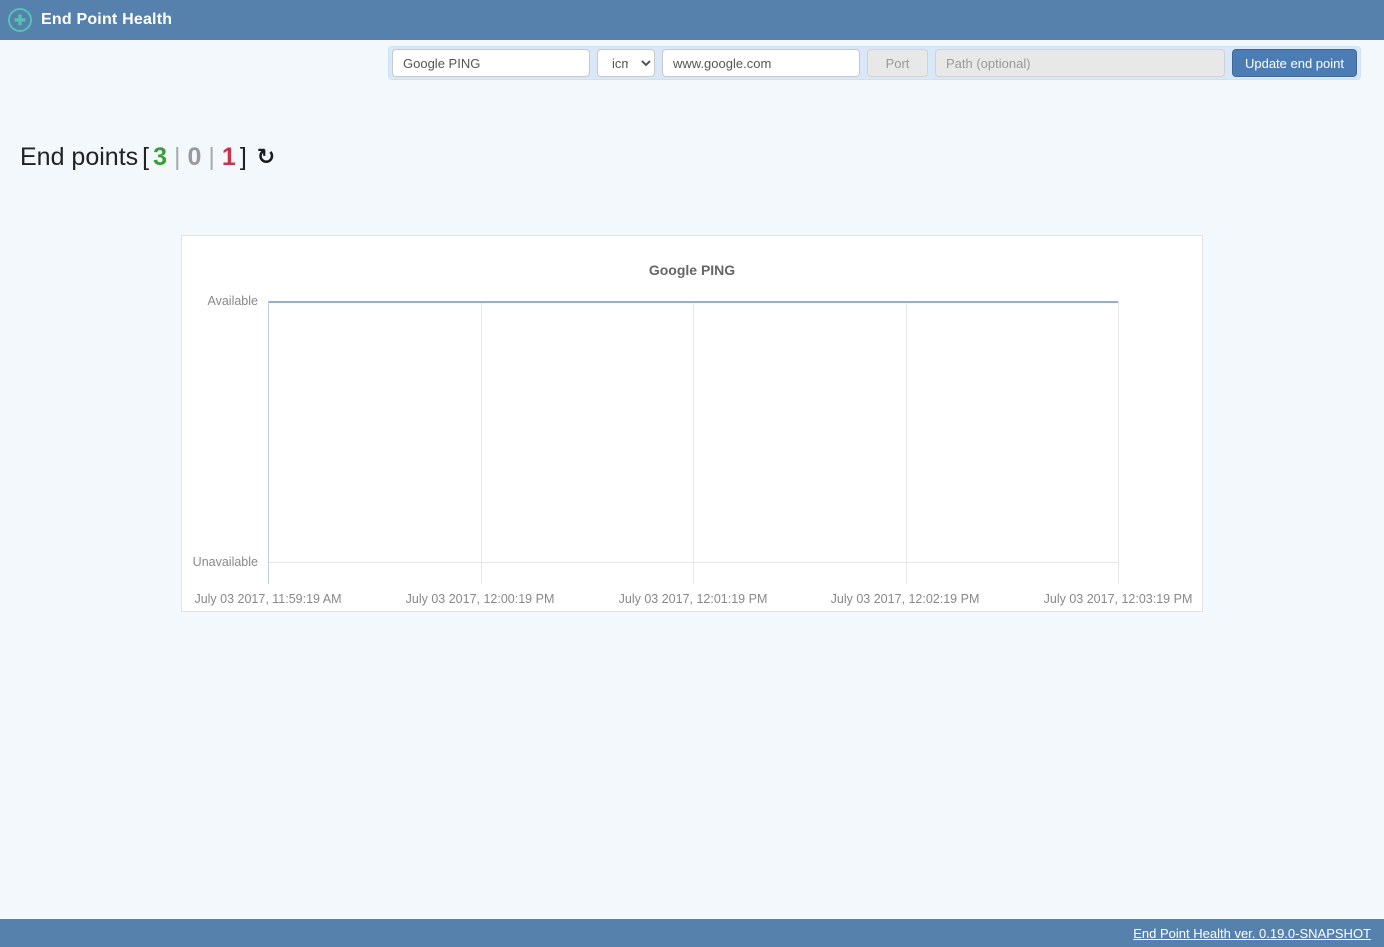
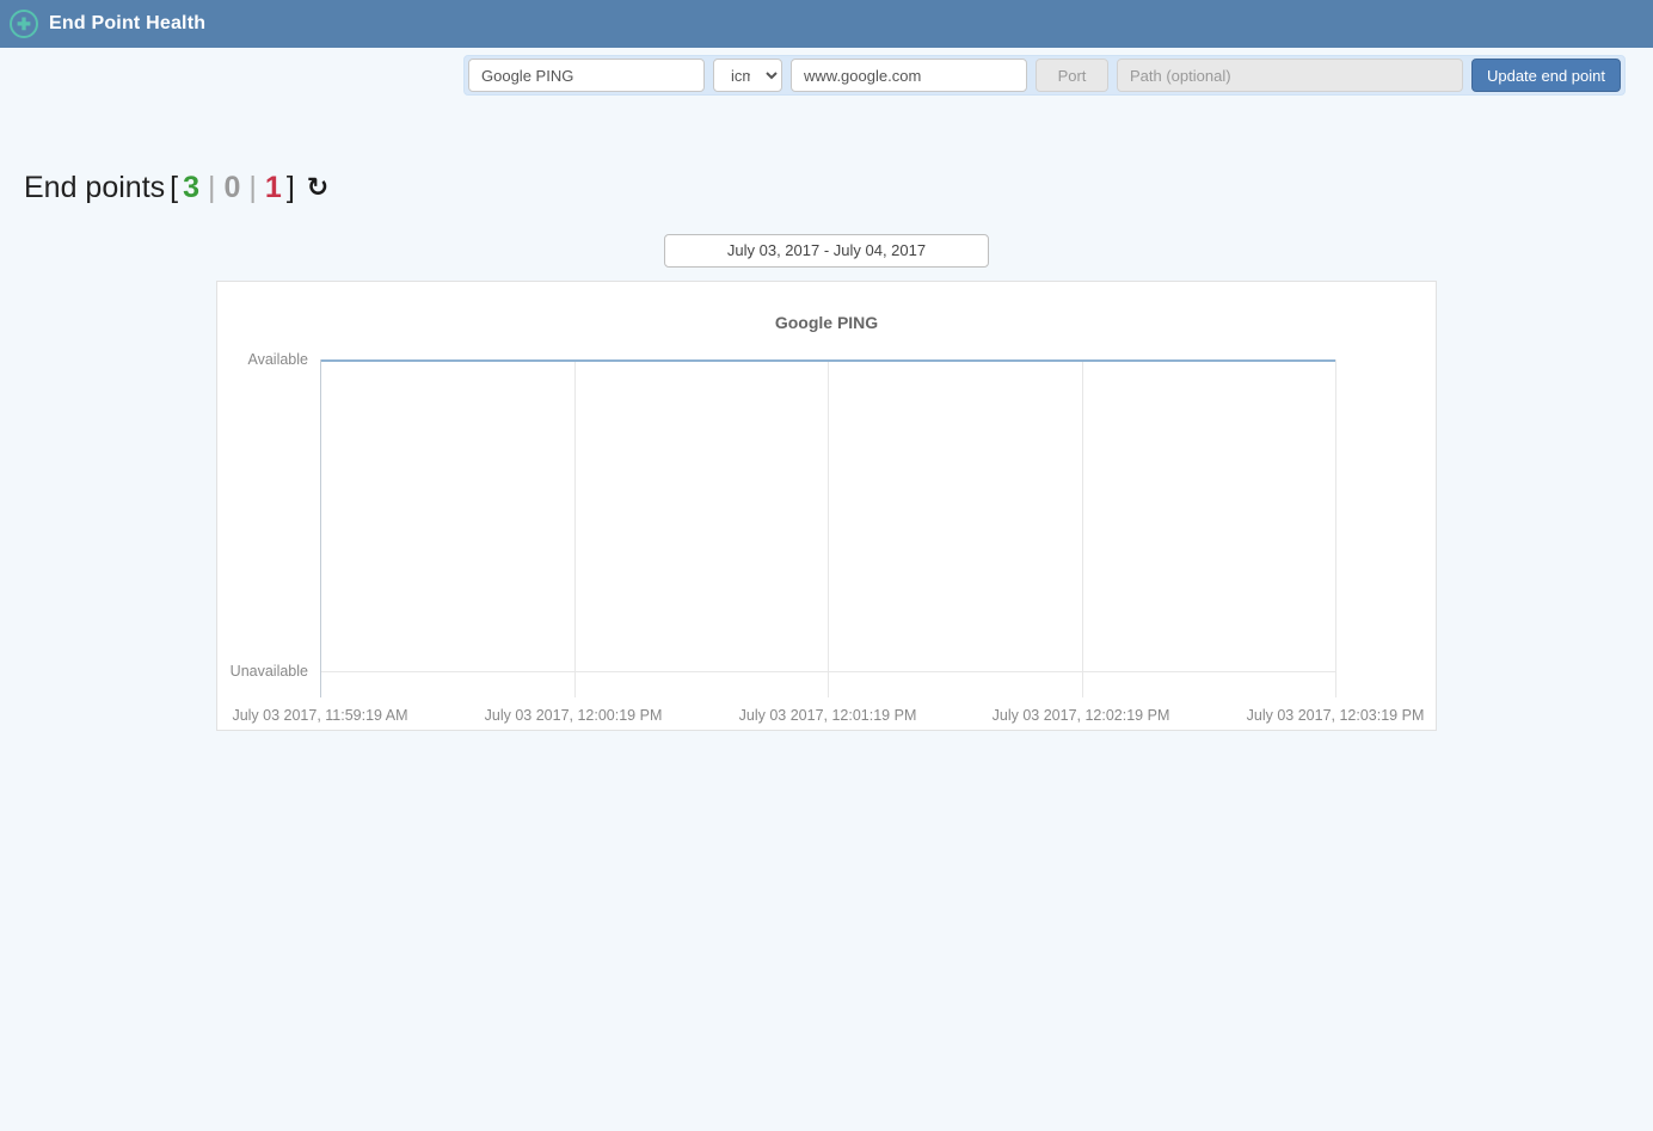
  ✚
  End Point Health
  Google PING
  icm
  www.google.com
  Port
  Path (optional)
  Update end point
  End points
  [
  3
  |
  0
  |
  1
  ]
  ↻
+ July 03, 2017 - July 04, 2017
  Google PING
  Available
  Unavailable
  July 03 2017, 11:59:19 AM
  July 03 2017, 12:00:19 PM
  July 03 2017, 12:01:19 PM
  July 03 2017, 12:02:19 PM
  July 03 2017, 12:03:19 PM
- End Point Health ver. 0.19.0-SNAPSHOT
